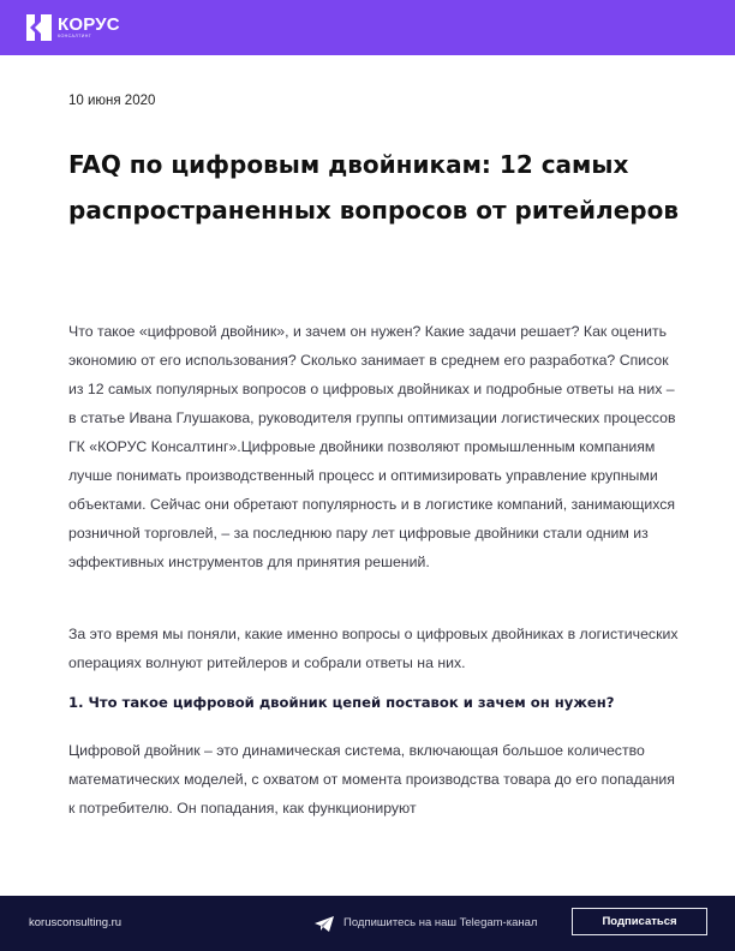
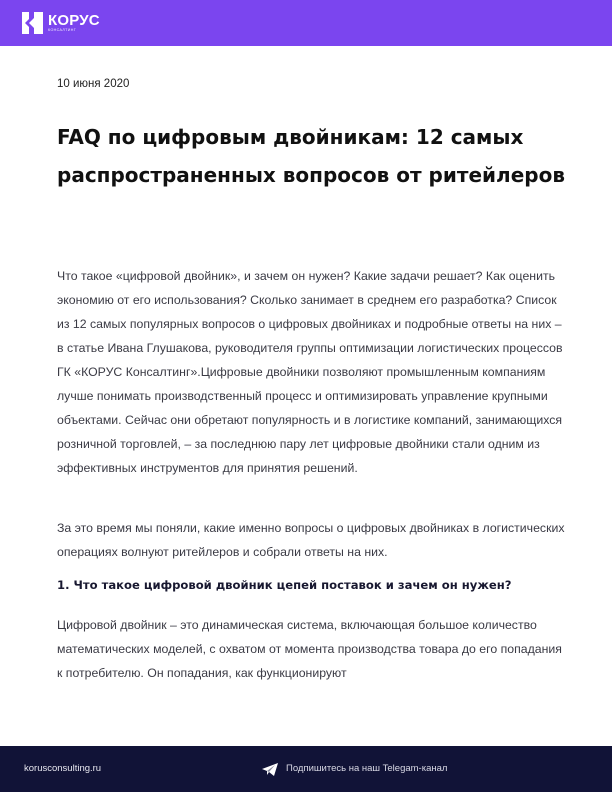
  КОРУС
  10 июня 2020
  FAQ по цифровым двойникам: 12 самых распространенных вопросов от ритейлеров
  Что такое «цифровой двойник», и зачем он нужен? Какие задачи решает? Как оценить экономию от его использования? Сколько занимает в среднем его разработка? Список из 12 самых популярных вопросов о цифровых двойниках и подробные ответы на них – в статье Ивана Глушакова, руководителя группы оптимизации логистических процессов ГК «КОРУС Консалтинг».Цифровые двойники позволяют промышленным компаниям лучше понимать производственный процесс и оптимизировать управление крупными объектами. Сейчас они обретают популярность и в логистике компаний, занимающихся розничной торговлей, – за последнюю пару лет цифровые двойники стали одним из эффективных инструментов для принятия решений.
  За это время мы поняли, какие именно вопросы о цифровых двойниках в логистических операциях волнуют ритейлеров и собрали ответы на них.
  1. Что такое цифровой двойник цепей поставок и зачем он нужен?
  Цифровой двойник – это динамическая система, включающая большое количество математических моделей, с охватом от момента производства товара до его попадания к потребителю. Он попадания, как функционируют
  korusconsulting.ru
  Подпишитесь на наш Telegam-канал
- Подписаться
